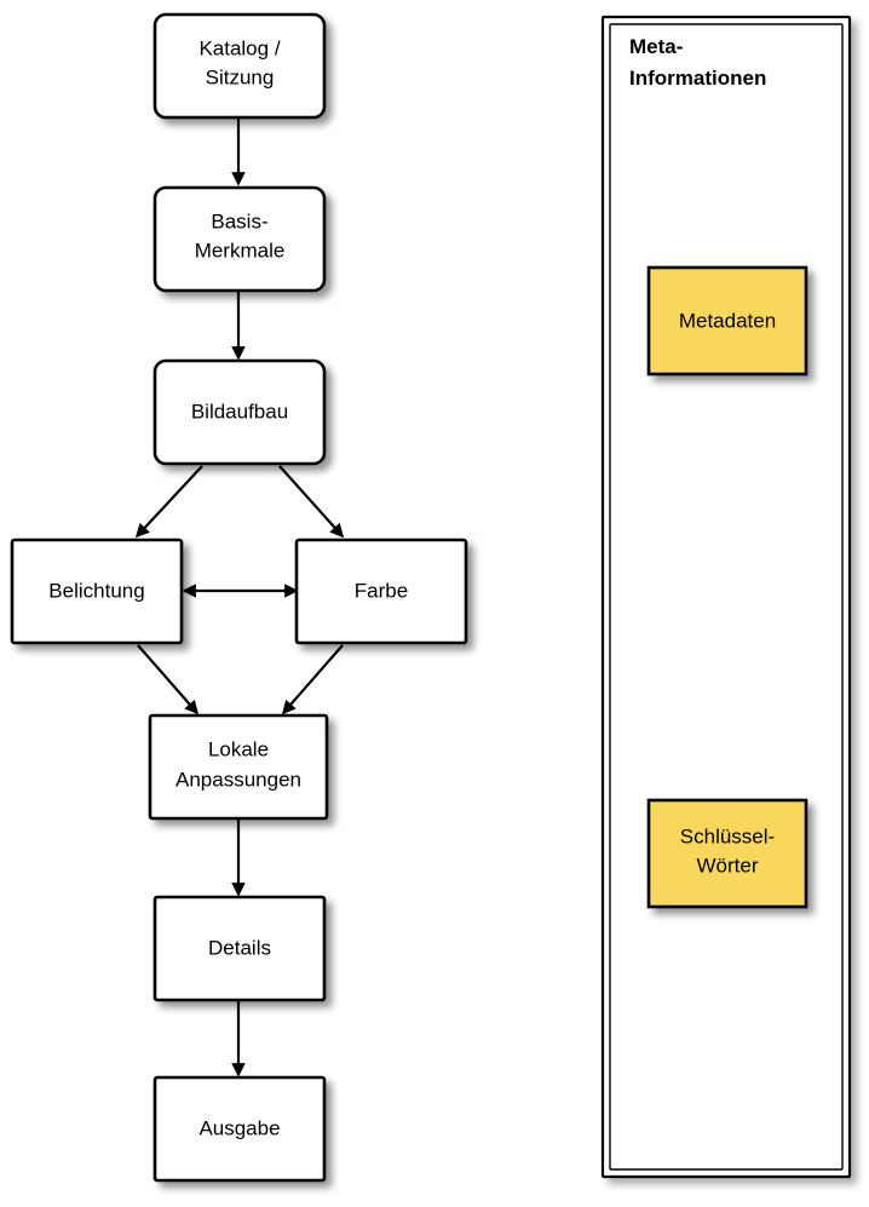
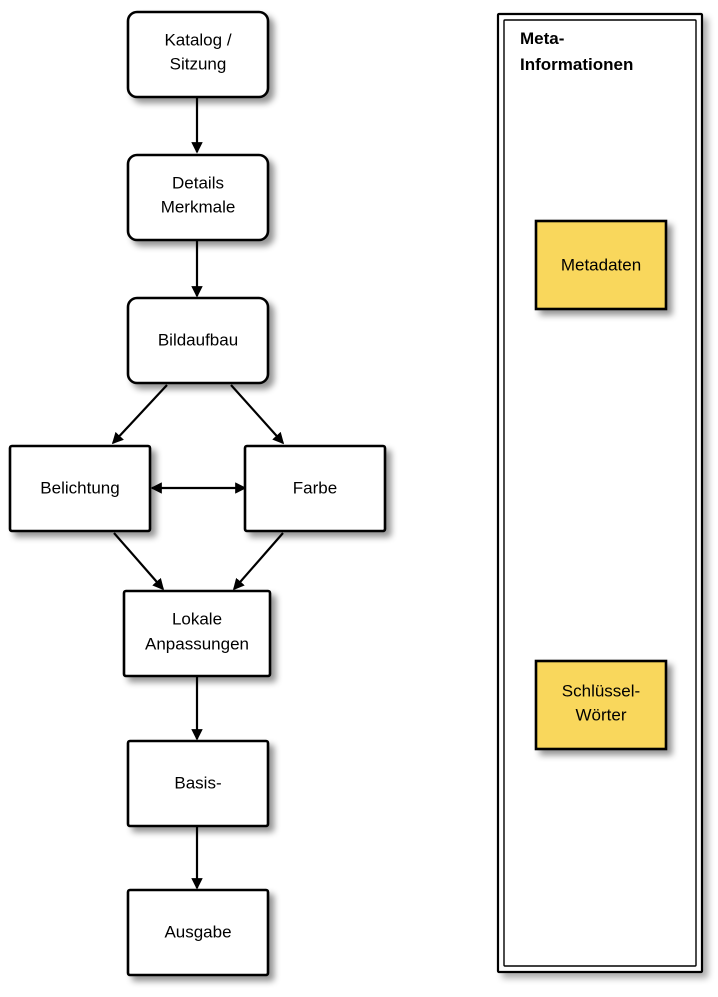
  Meta-
  Informationen
  Metadaten
  Schlüssel-
  Wörter
  Katalog /
  Sitzung
- Basis-
+ Details
  Merkmale
  Bildaufbau
  Belichtung
  Farbe
  Lokale
  Anpassungen
- Details
+ Basis-
  Ausgabe
